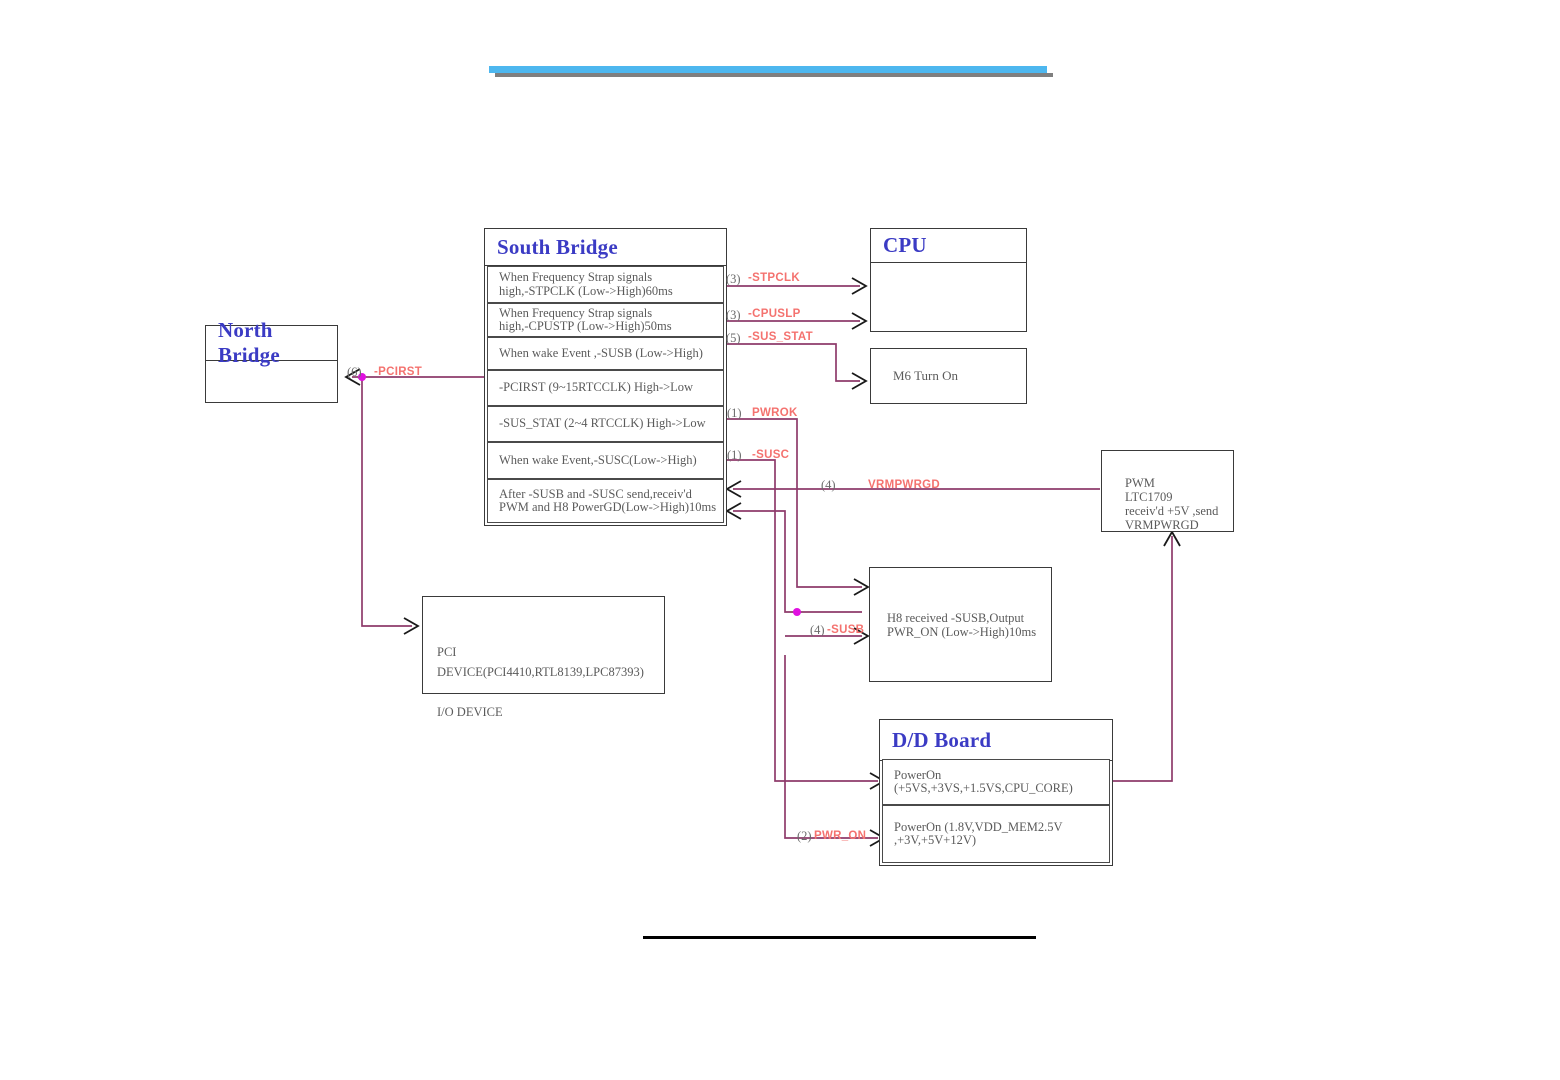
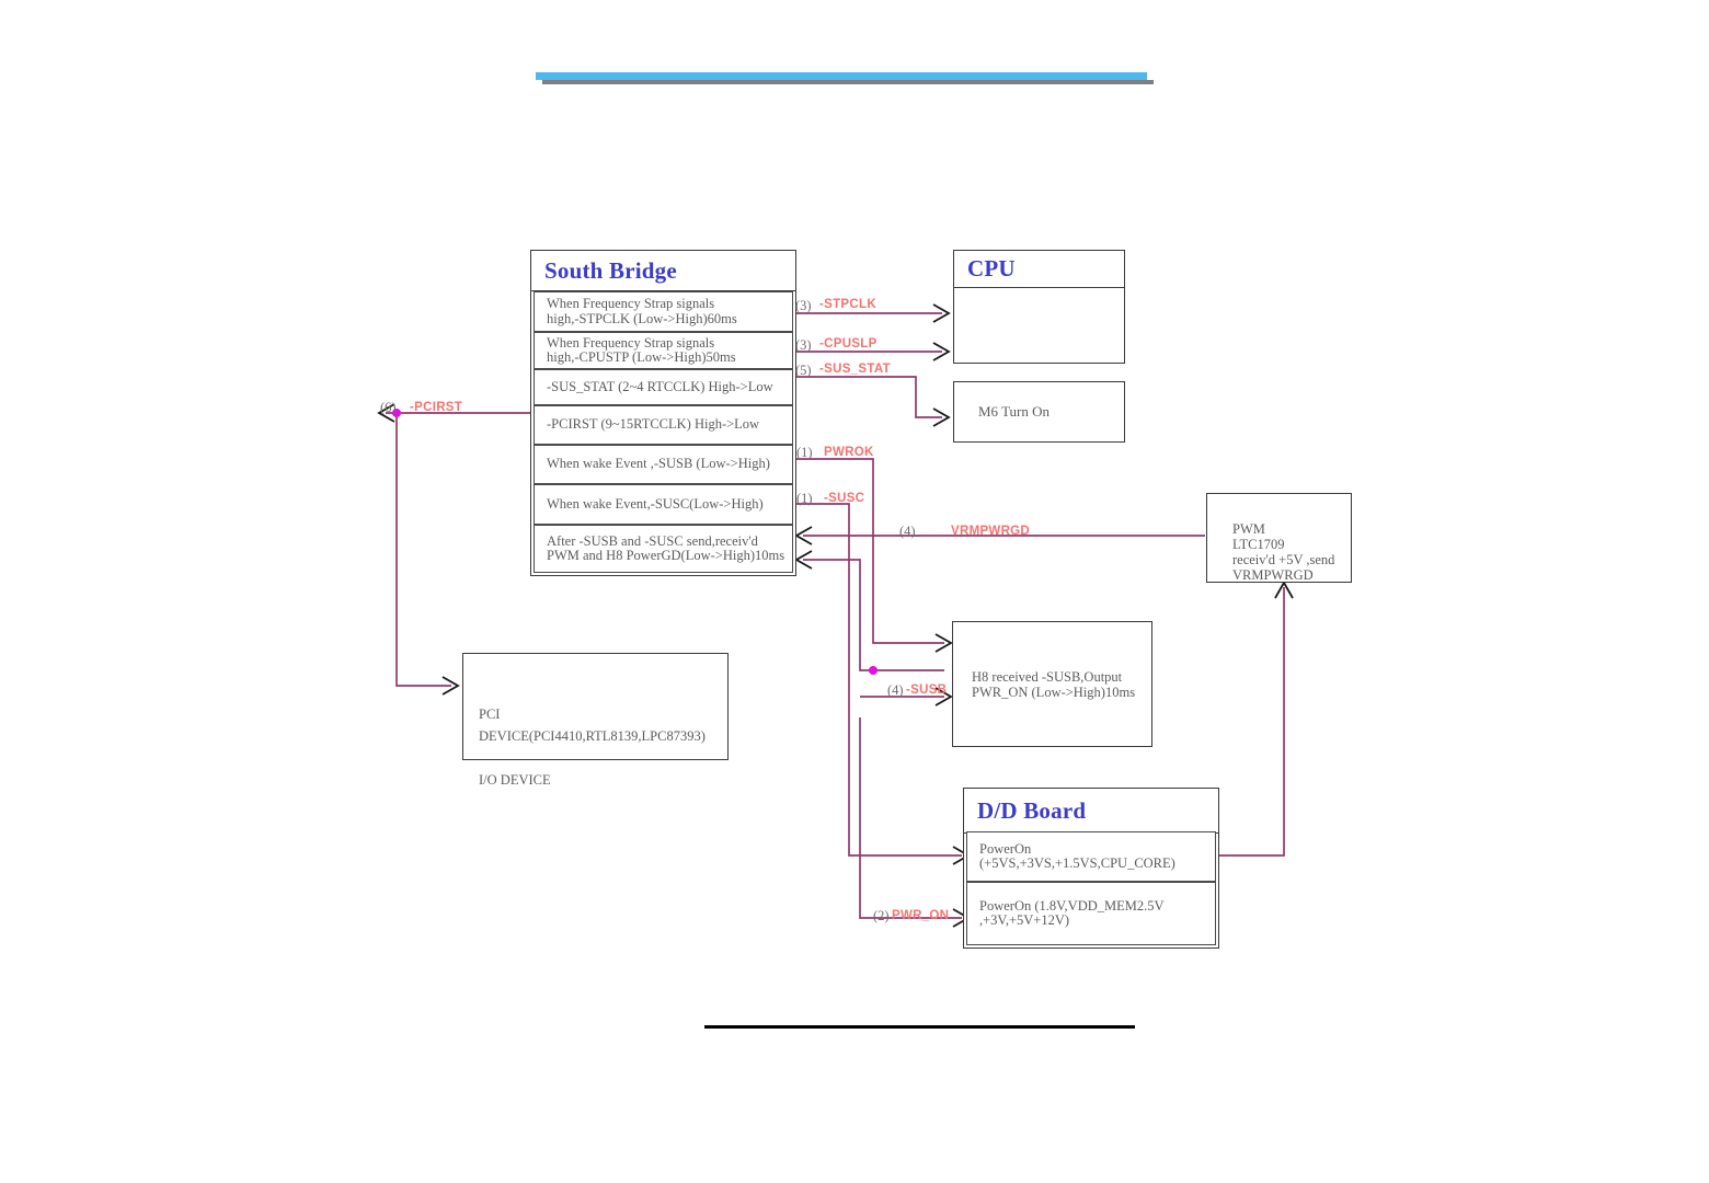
- North Bridge
  CPU
  M6 Turn On
  South Bridge
  When Frequency Strap signals
  high,-STPCLK (Low->High)60ms
  When Frequency Strap signals
  high,-CPUSTP (Low->High)50ms
- When wake Event ,-SUSB (Low->High)
+ -SUS_STAT (2~4 RTCCLK) High->Low
  -PCIRST (9~15RTCCLK) High->Low
- -SUS_STAT (2~4 RTCCLK) High->Low
+ When wake Event ,-SUSB (Low->High)
  When wake Event,-SUSC(Low->High)
  After -SUSB and -SUSC send,receiv'd
  PWM and H8 PowerGD(Low->High)10ms
  PWM
  LTC1709
  receiv'd +5V ,send
  VRMPWRGD
  H8 received -SUSB,Output
  PWR_ON (Low->High)10ms
  PCI DEVICE(PCI4410,RTL8139,LPC87393)
  I/O DEVICE
  D/D Board
  PowerOn
  (+5VS,+3VS,+1.5VS,CPU_CORE)
  PowerOn (1.8V,VDD_MEM2.5V
  ,+3V,+5V+12V)
  (3)
  -STPCLK
  (3)
  -CPUSLP
  (5)
  -SUS_STAT
  (6)
  -PCIRST
  (1)
  PWROK
  (1)
  -SUSC
  (4)
  VRMPWRGD
  (4)
  -SUSB
  (2)
  PWR_ON
